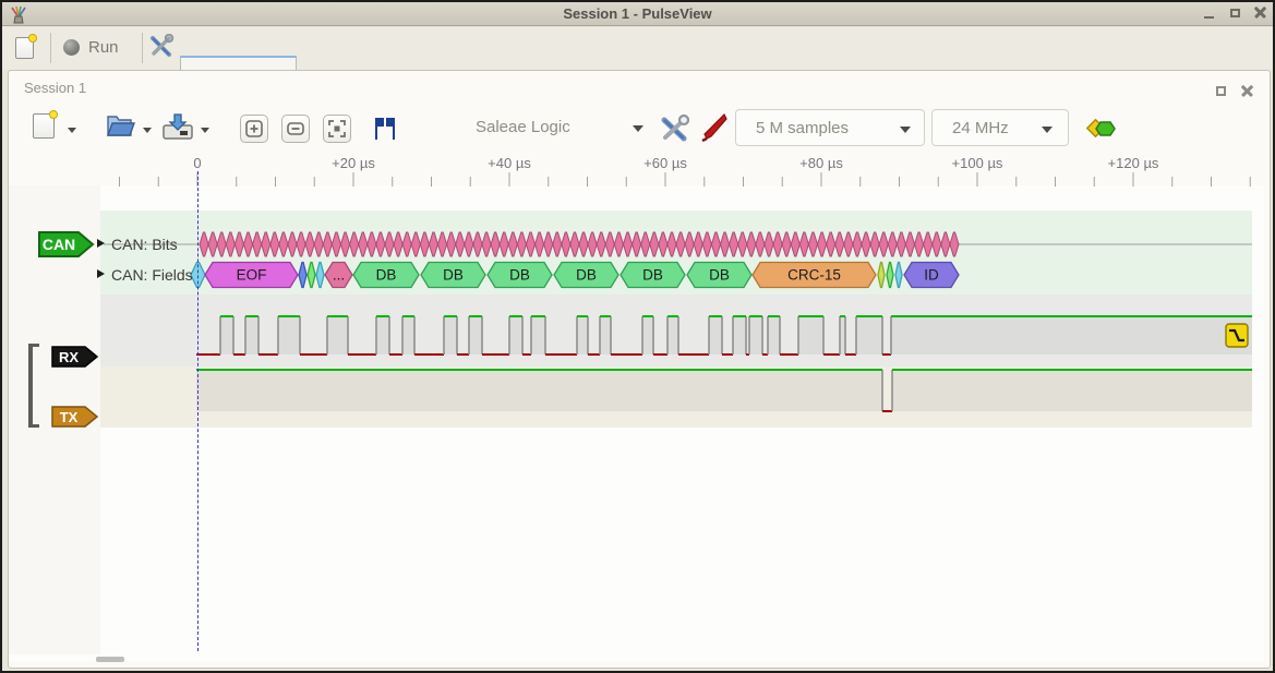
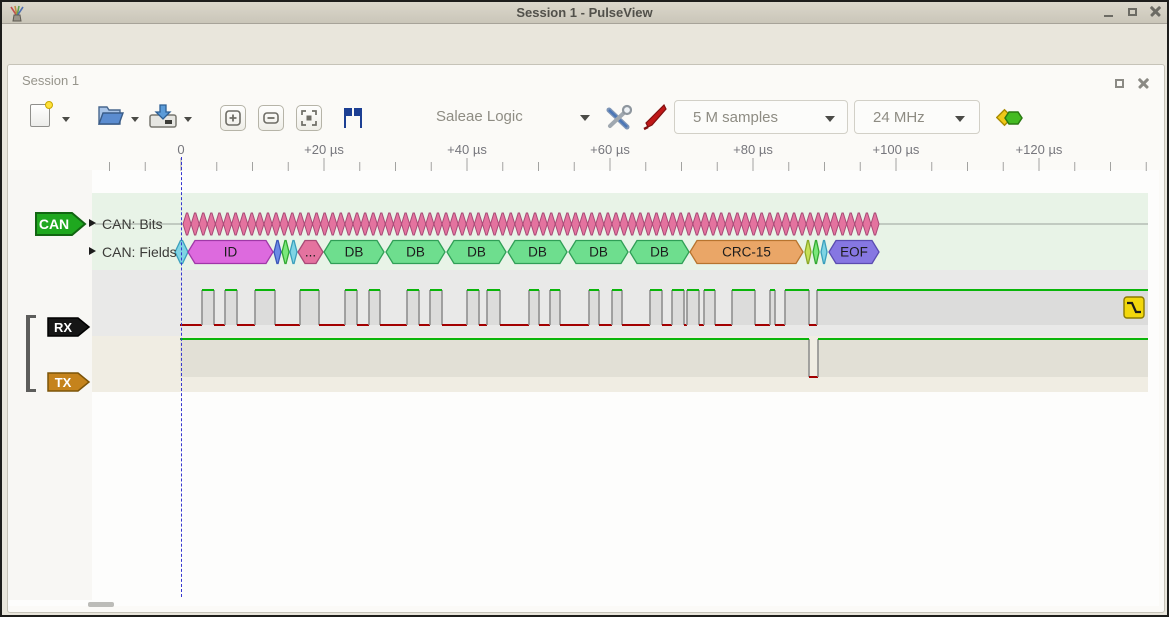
  Session 1 - PulseView
- Run
  Session 1
  Saleae Logic
  5 M samples
  24 MHz
  0
  +20 µs
  +40 µs
  +60 µs
  +80 µs
  +100 µs
  +120 µs
- EOF
+ ID
  ...
  DB
  DB
  DB
  DB
  DB
  DB
  CRC-15
- ID
+ EOF
  CAN
  CAN: Bits
  CAN: Fields
  RX
  TX
